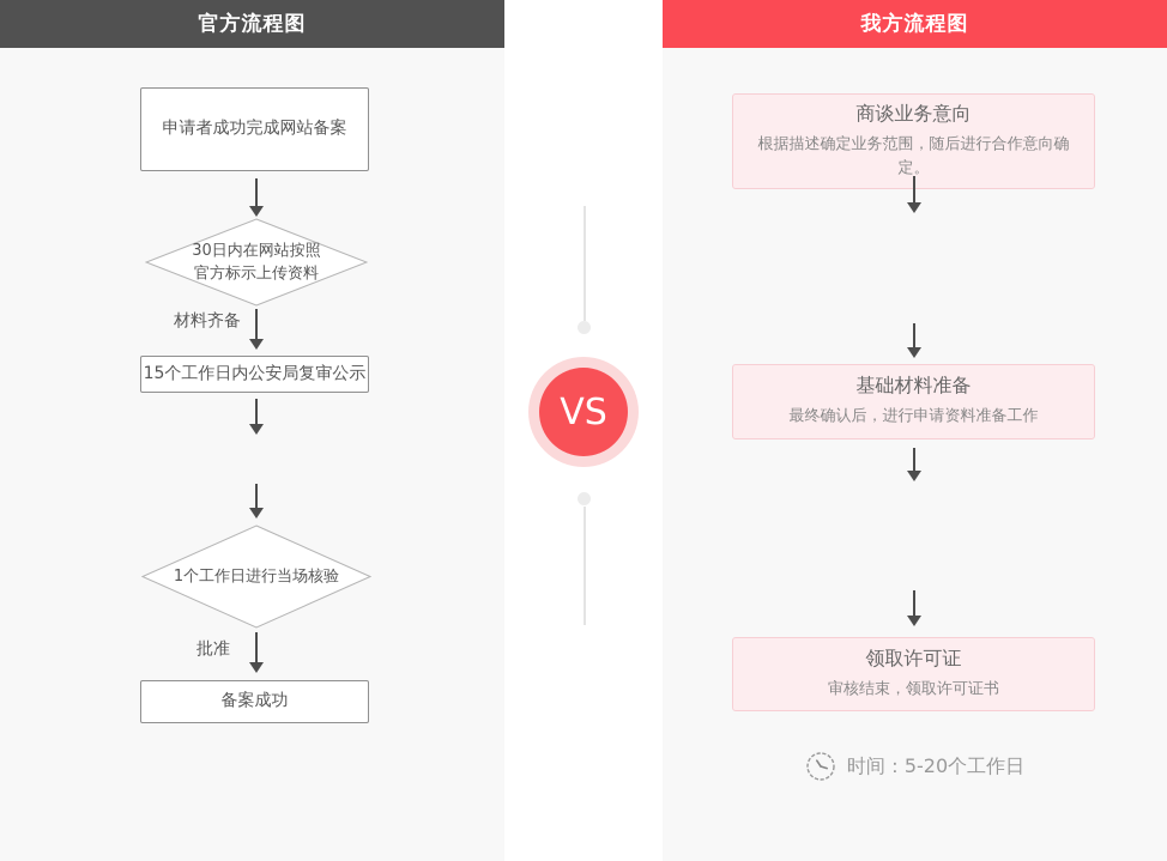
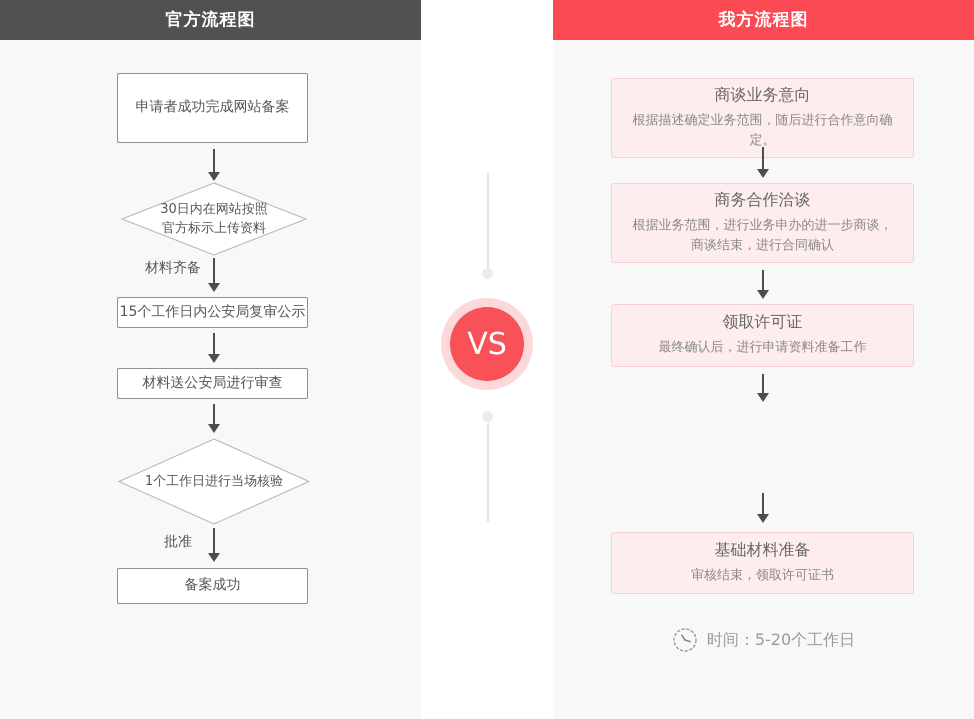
  官方流程图
  申请者成功完成网站备案
  30日内在网站按照
  官方标示上传资料
  材料齐备
  15个工作日内公安局复审公示
+ 材料送公安局进行审查
  1个工作日进行当场核验
  批准
  备案成功
  VS
  我方流程图
  商谈业务意向
  根据描述确定业务范围，随后进行合作意向确定。
+ 商务合作洽谈
+ 根据业务范围，进行业务申办的进一步商谈，商谈结束，进行合同确认
- 基础材料准备
+ 领取许可证
  最终确认后，进行申请资料准备工作
- 领取许可证
+ 基础材料准备
  审核结束，领取许可证书
  时间：5-20个工作日
